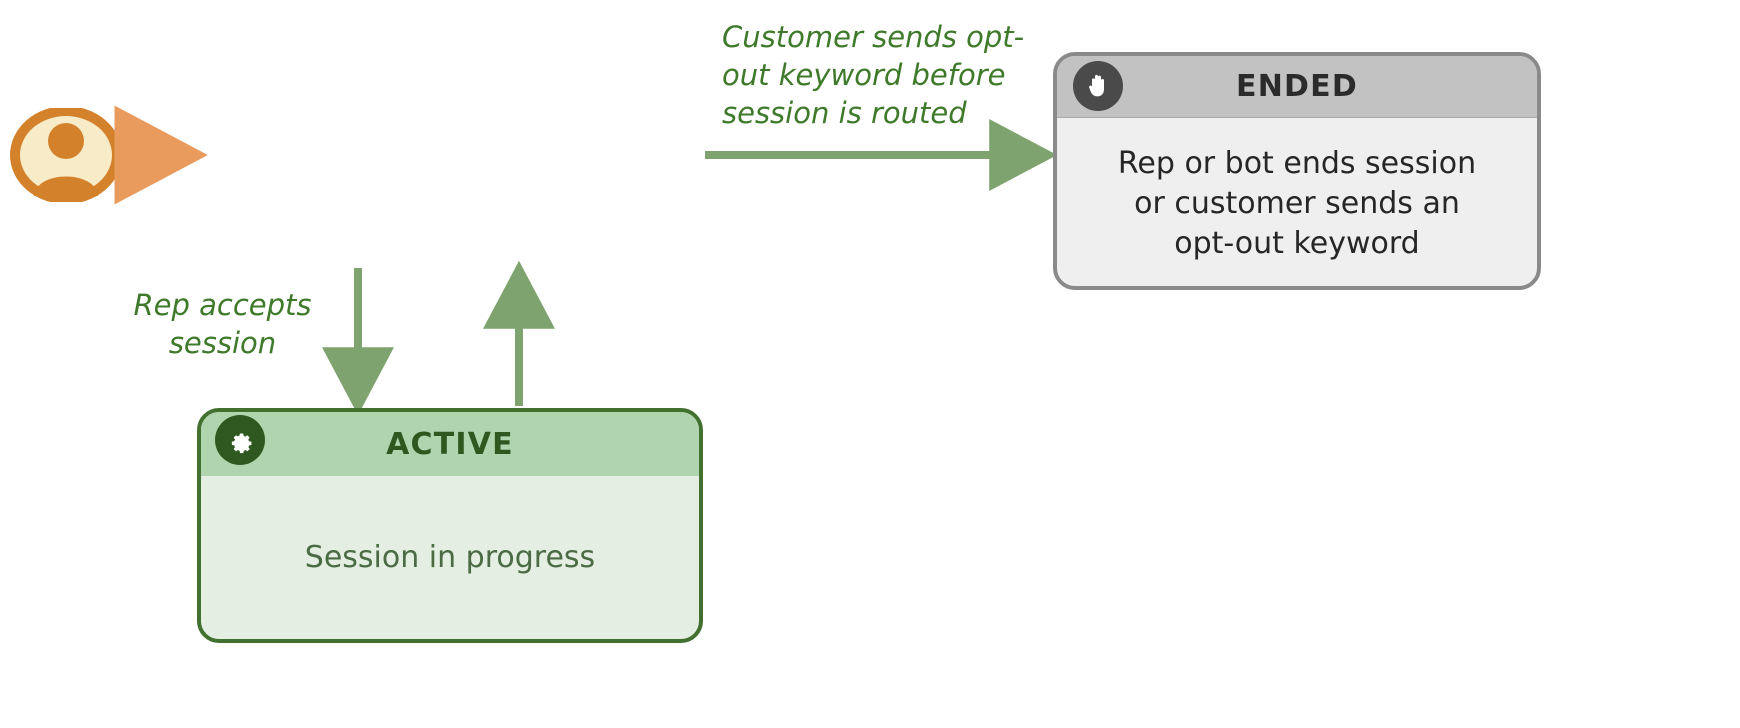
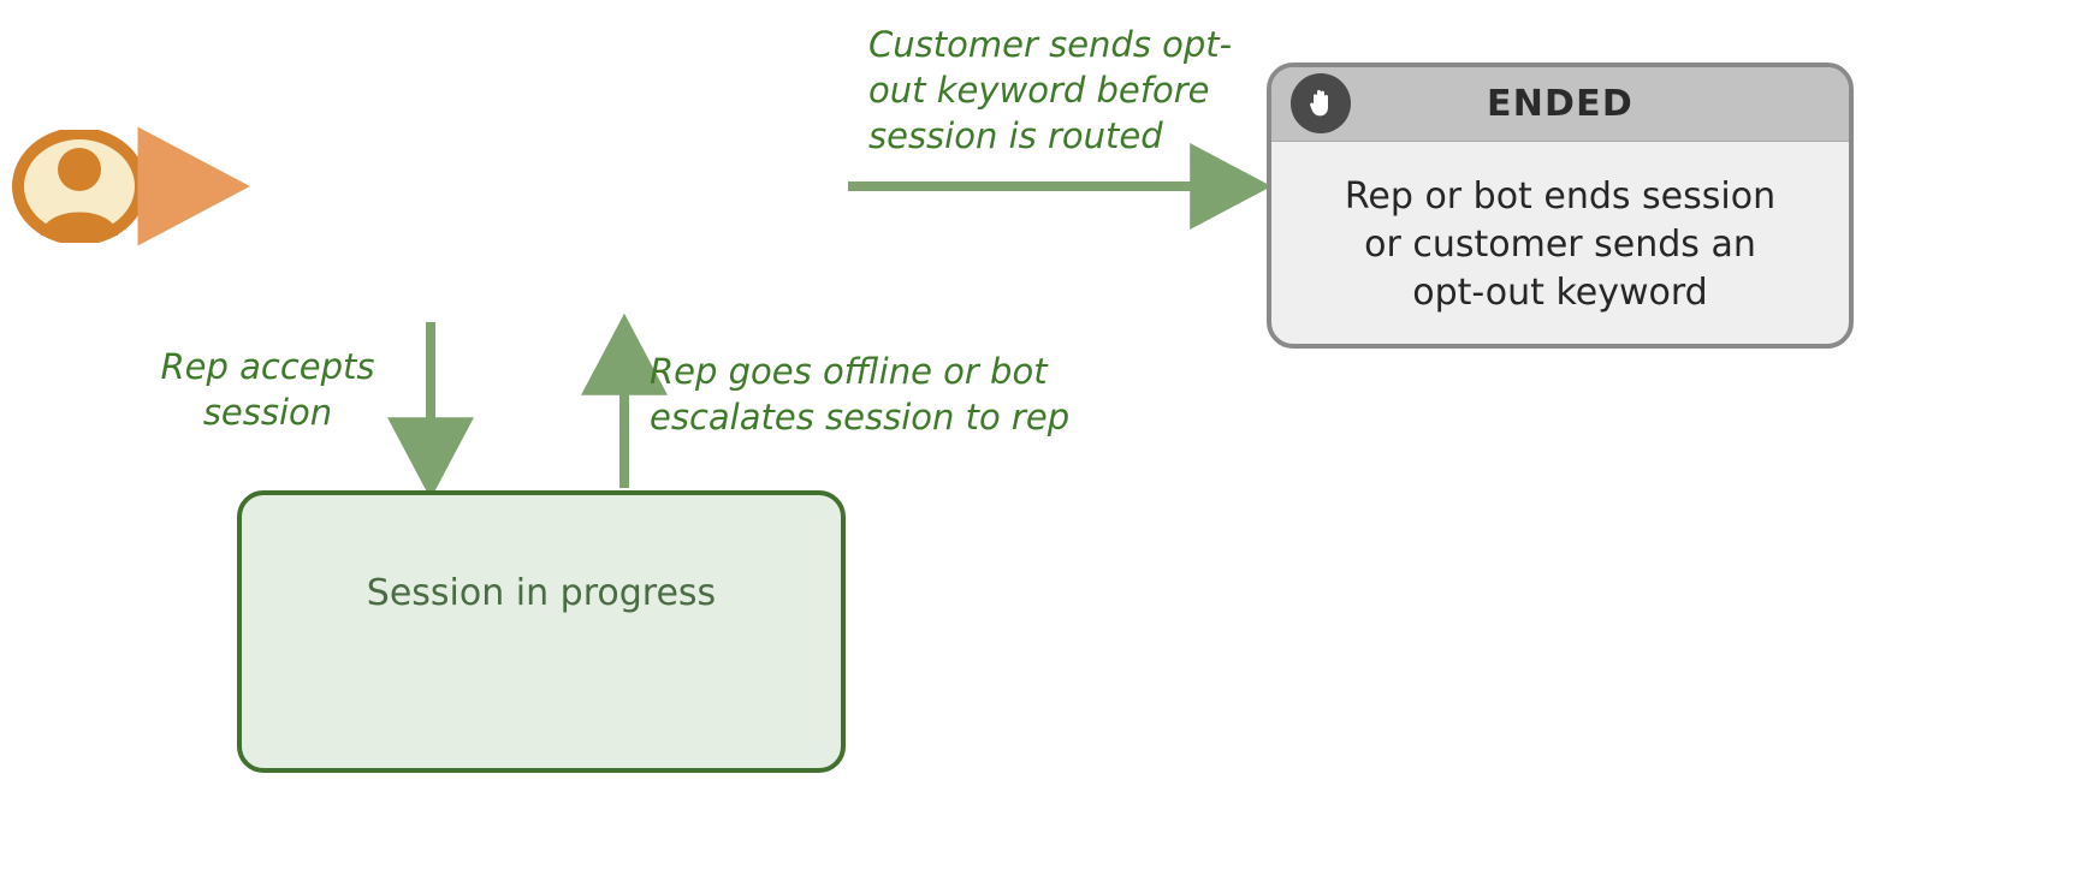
- ACTIVE
  Session in progress
  ENDED
  Rep or bot ends session
  or customer sends an
  opt-out keyword
  Customer sends opt-
  out keyword before
  session is routed
  Rep accepts
  session
+ Rep goes offline or bot
+ escalates session to rep
